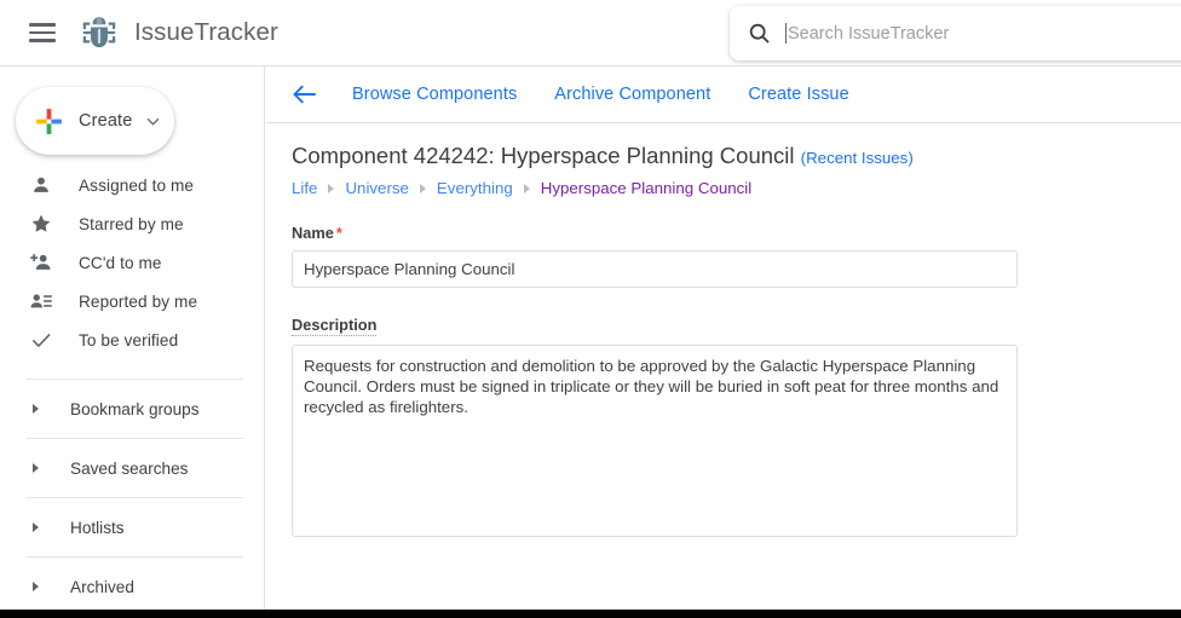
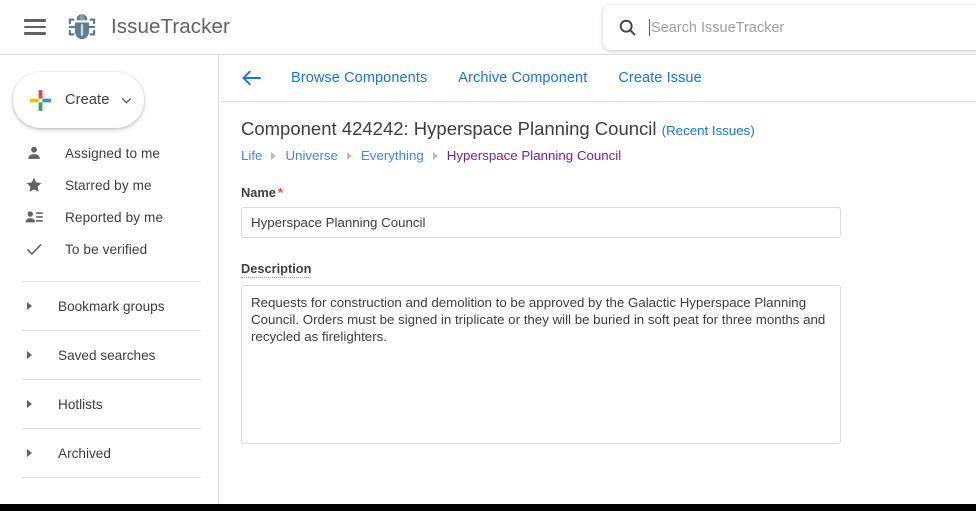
  IssueTracker
  Search IssueTracker
  Create
  Assigned to me
  Starred by me
- CC'd to me
  Reported by me
  To be verified
  Bookmark groups
  Saved searches
  Hotlists
  Archived
  Browse Components
  Archive Component
  Create Issue
  Component 424242: Hyperspace Planning Council (Recent Issues)
  Life
  Universe
  Everything
  Hyperspace Planning Council
  Name *
  Hyperspace Planning Council
  Description
